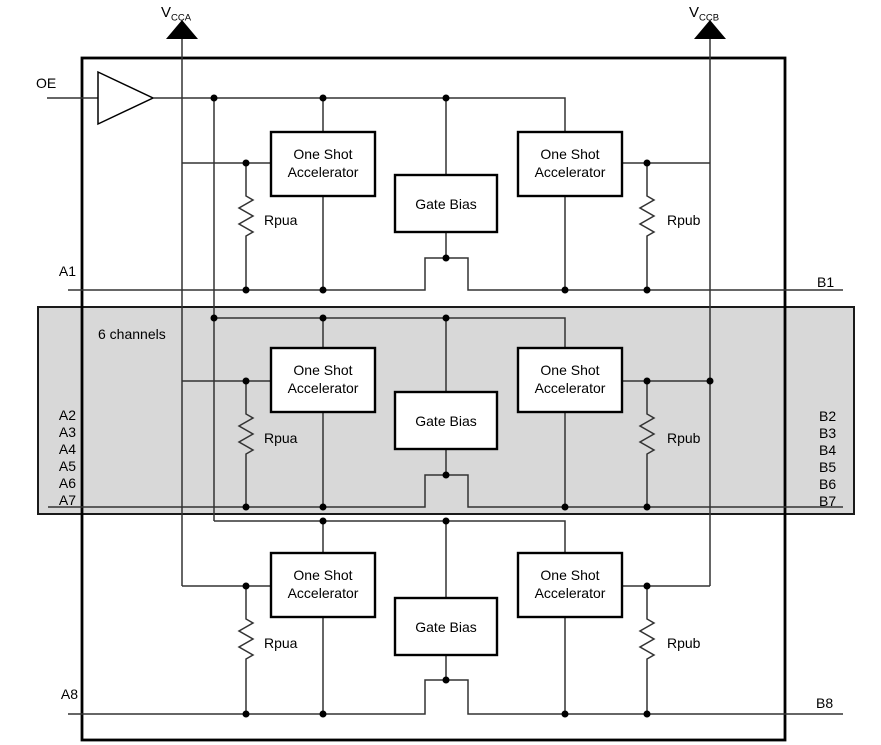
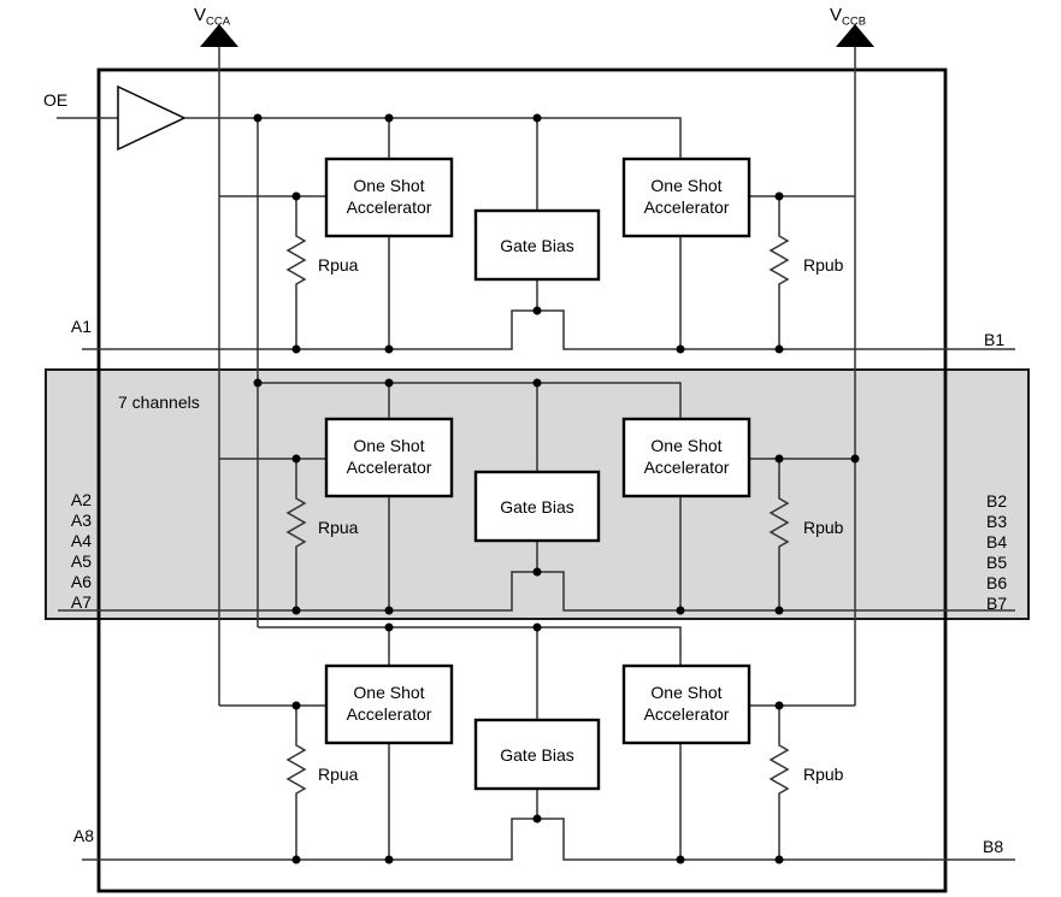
  One Shot
  Accelerator
  One Shot
  Accelerator
  Gate Bias
  Rpua
  Rpub
  One Shot
  Accelerator
  One Shot
  Accelerator
  Gate Bias
  Rpua
  Rpub
  One Shot
  Accelerator
  One Shot
  Accelerator
  Gate Bias
  Rpua
  Rpub
  VCCA
  VCCB
  OE
  A1
  B1
  A8
  B8
- 6 channels
+ 7 channels
  A2
  A3
  A4
  A5
  A6
  A7
  B2
  B3
  B4
  B5
  B6
  B7
